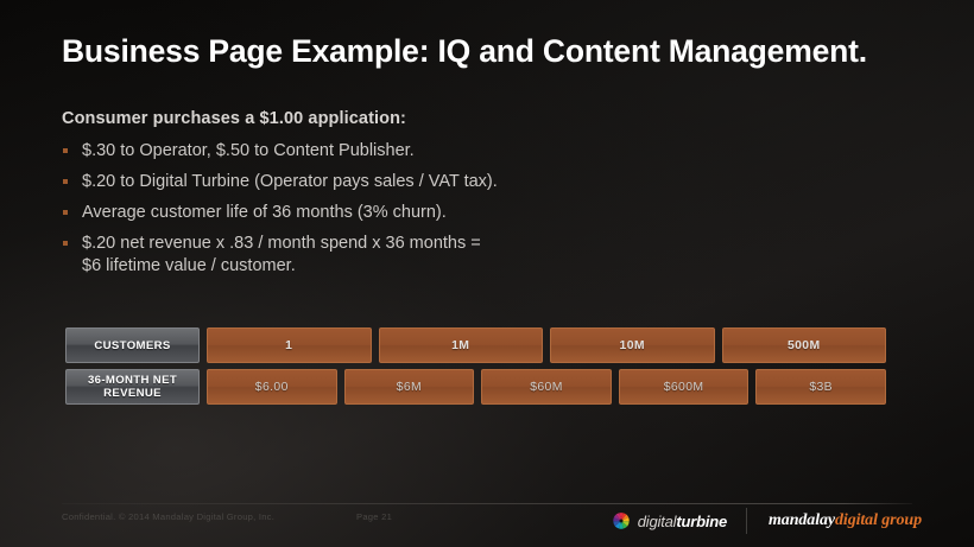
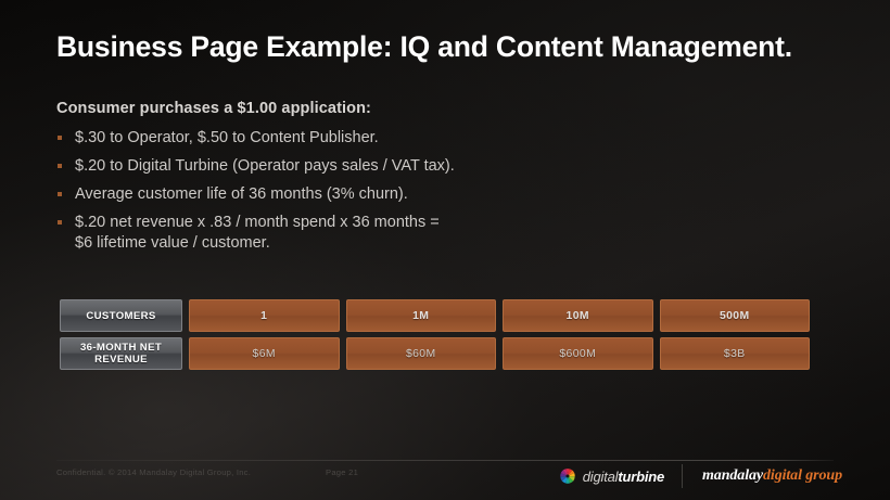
  Business Page Example: IQ and Content Management.
  Consumer purchases a $1.00 application:
  $.30 to Operator, $.50 to Content Publisher.
  $.20 to Digital Turbine (Operator pays sales / VAT tax).
  Average customer life of 36 months (3% churn).
  $.20 net revenue x .83 / month spend x 36 months =
  $6 lifetime value / customer.
  CUSTOMERS
  1
  1M
  10M
  500M
  36-MONTH NET REVENUE
- $6.00
  $6M
  $60M
  $600M
  $3B
  Confidential. © 2014 Mandalay Digital Group, Inc.
  Page 21
  digitalturbine
  mandalaydigital group
